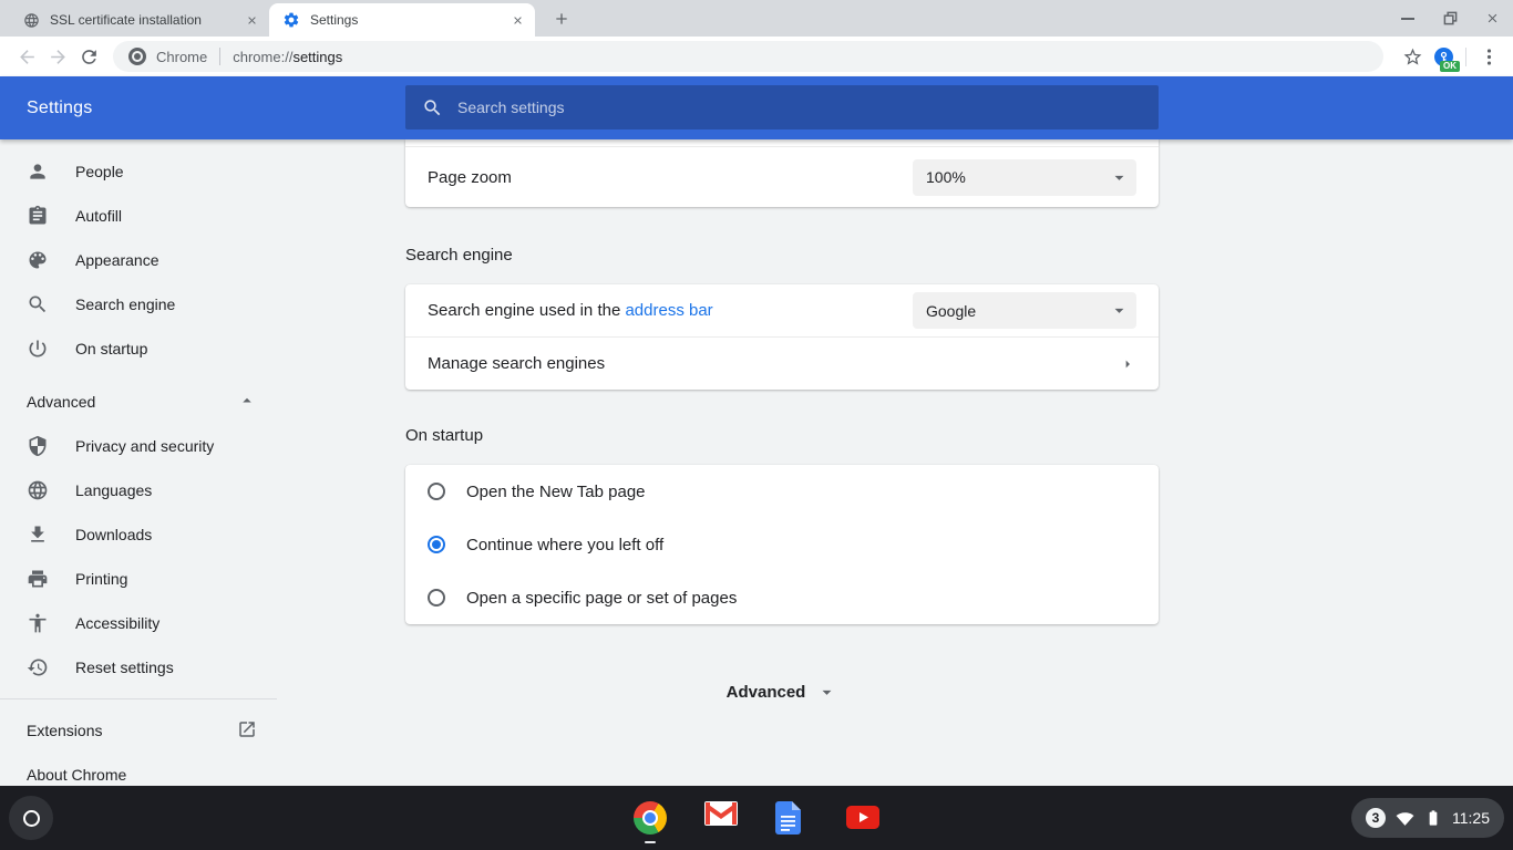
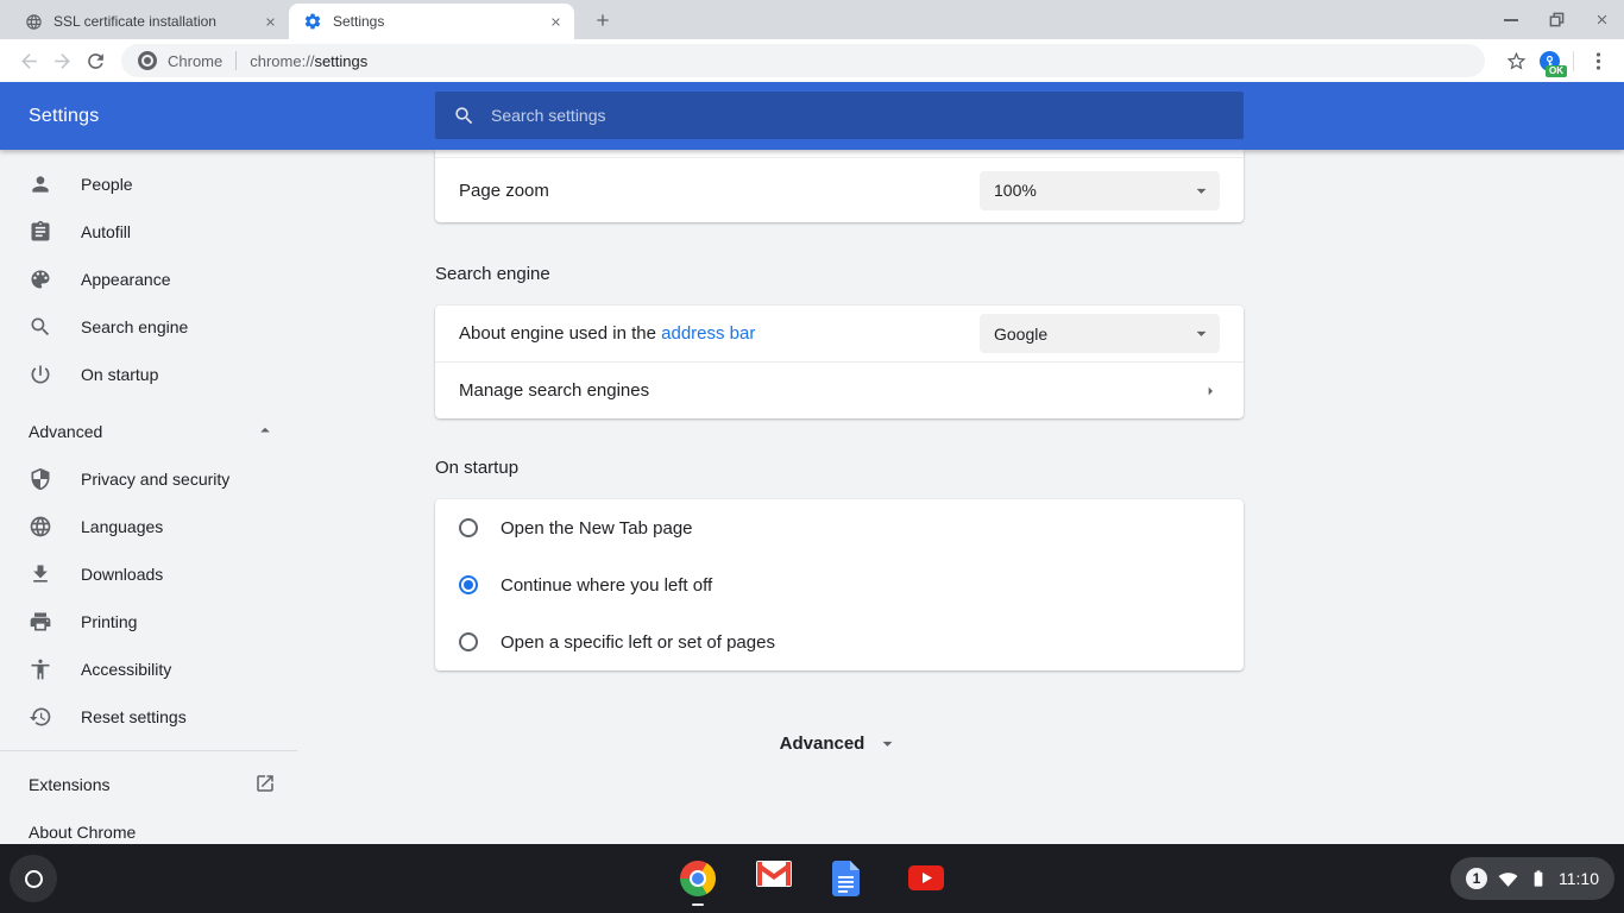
  SSL certificate installation
  Settings
  Chrome
  chrome://settings
  OK
  Settings
  Search settings
  People
  Autofill
  Appearance
  Search engine
  On startup
  Advanced
  Privacy and security
  Languages
  Downloads
  Printing
  Accessibility
  Reset settings
  Extensions
  About Chrome
  Page zoom
  100%
  Search engine
- Search engine used in the address bar
+ About engine used in the address bar
  Google
  Manage search engines
  On startup
  Open the New Tab page
  Continue where you left off
- Open a specific page or set of pages
+ Open a specific left or set of pages
  Advanced
- 3
+ 1
- 11:25
+ 11:10
